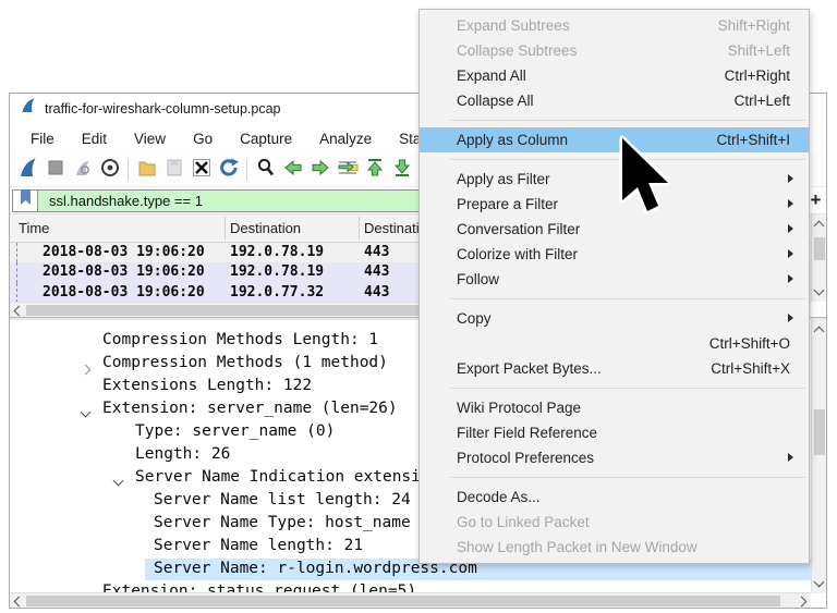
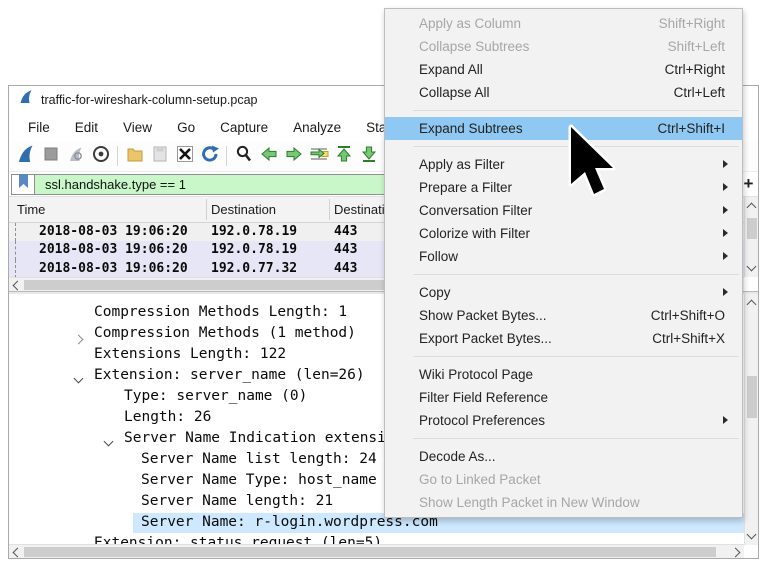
  traffic-for-wireshark-column-setup.pcap
  File
  Edit
  View
  Go
  Capture
  Analyze
  ssl.handshake.type == 1
  +
  Time
  Destination
  Destinat
  2018-08-03 19:06:20
  192.0.78.19
  443
  2018-08-03 19:06:20
  192.0.78.19
  443
  2018-08-03 19:06:20
  192.0.77.32
  443
  Compression Methods Length: 1
  Compression Methods (1 method)
  Extensions Length: 122
  Extension: server_name (len=26)
  Type: server_name (0)
  Length: 26
  Server Name Indication extensi
  Server Name list length: 24
  Server Name Type: host_name
  Server Name length: 21
  Server Name: r-login.wordpress.com
  Extension: status_request (len=5)
- Expand Subtrees
+ Apply as Column
  Shift+Right
  Collapse Subtrees
  Shift+Left
  Expand All
  Ctrl+Right
  Collapse All
  Ctrl+Left
- Apply as Column
+ Expand Subtrees
  Ctrl+Shift+I
  Apply as Filter
  Prepare a Filter
  Conversation Filter
  Colorize with Filter
  Follow
  Copy
+ Show Packet Bytes...
  Ctrl+Shift+O
  Export Packet Bytes...
  Ctrl+Shift+X
  Wiki Protocol Page
  Filter Field Reference
  Protocol Preferences
  Decode As...
  Go to Linked Packet
  Show Length Packet in New Window
